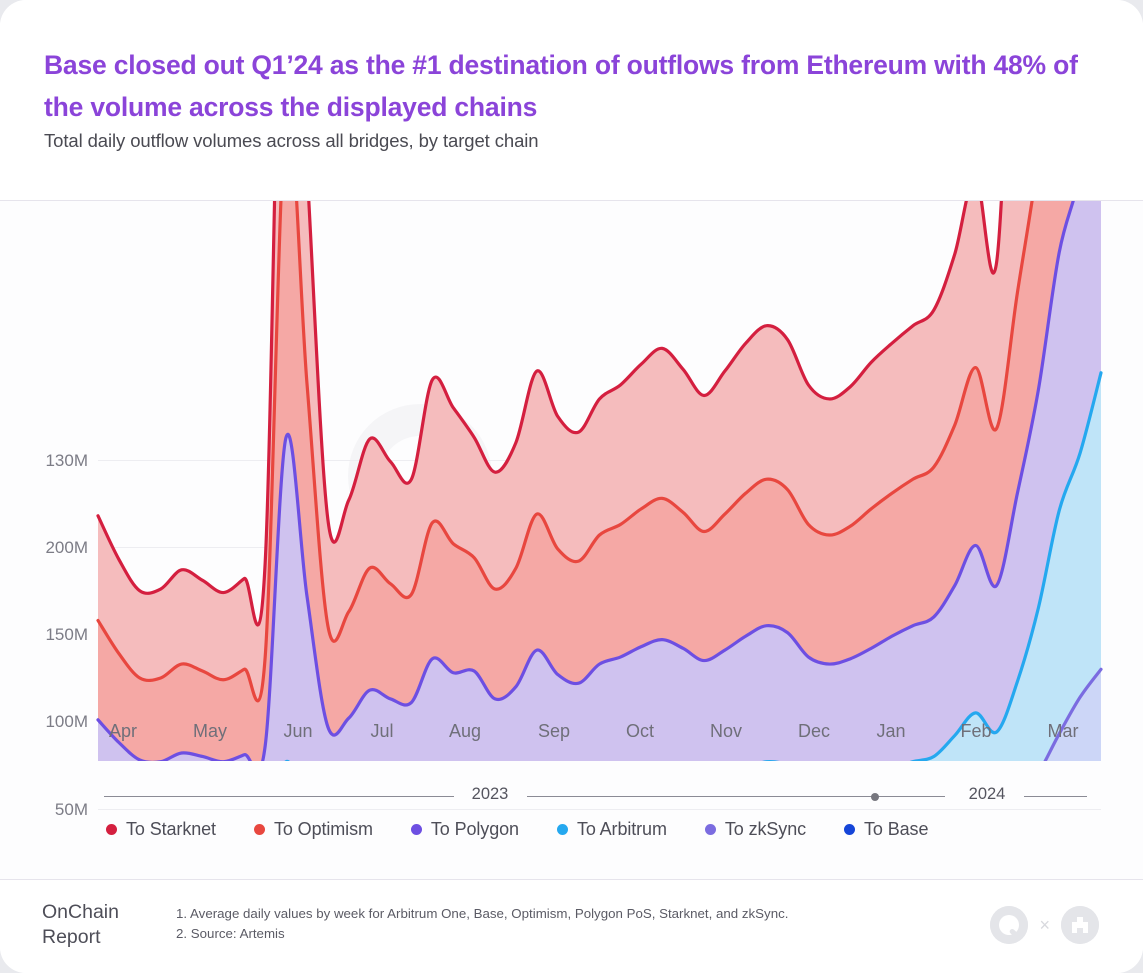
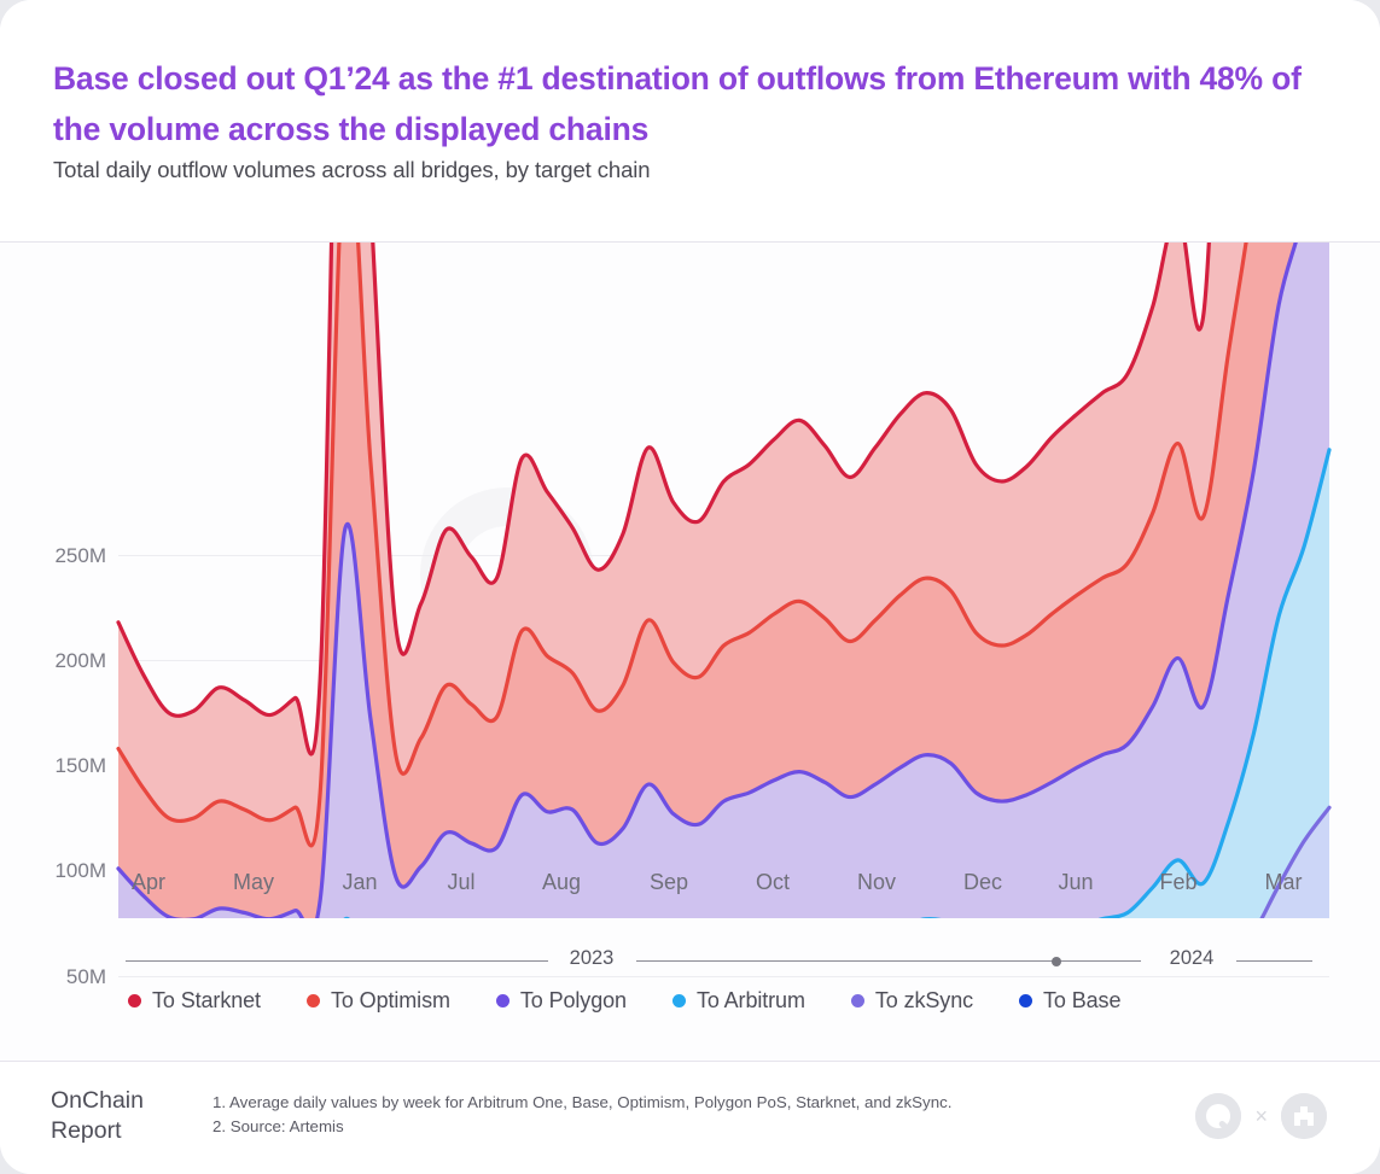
  Base closed out Q1’24 as the #1 destination of outflows from Ethereum with 48% of the volume across the displayed chains
  Total daily outflow volumes across all bridges, by target chain
- 130M
+ 250M
  200M
  150M
  100M
  50M
  Apr
  May
- Jun
+ Jan
  Jul
  Aug
  Sep
  Oct
  Nov
  Dec
- Jan
+ Jun
  Feb
  Mar
  2023
  2024
  To Starknet
  To Optimism
  To Polygon
  To Arbitrum
  To zkSync
  To Base
  OnChain
  Report
  1. Average daily values by week for Arbitrum One, Base, Optimism, Polygon PoS, Starknet, and zkSync.
  2. Source: Artemis
  ×
